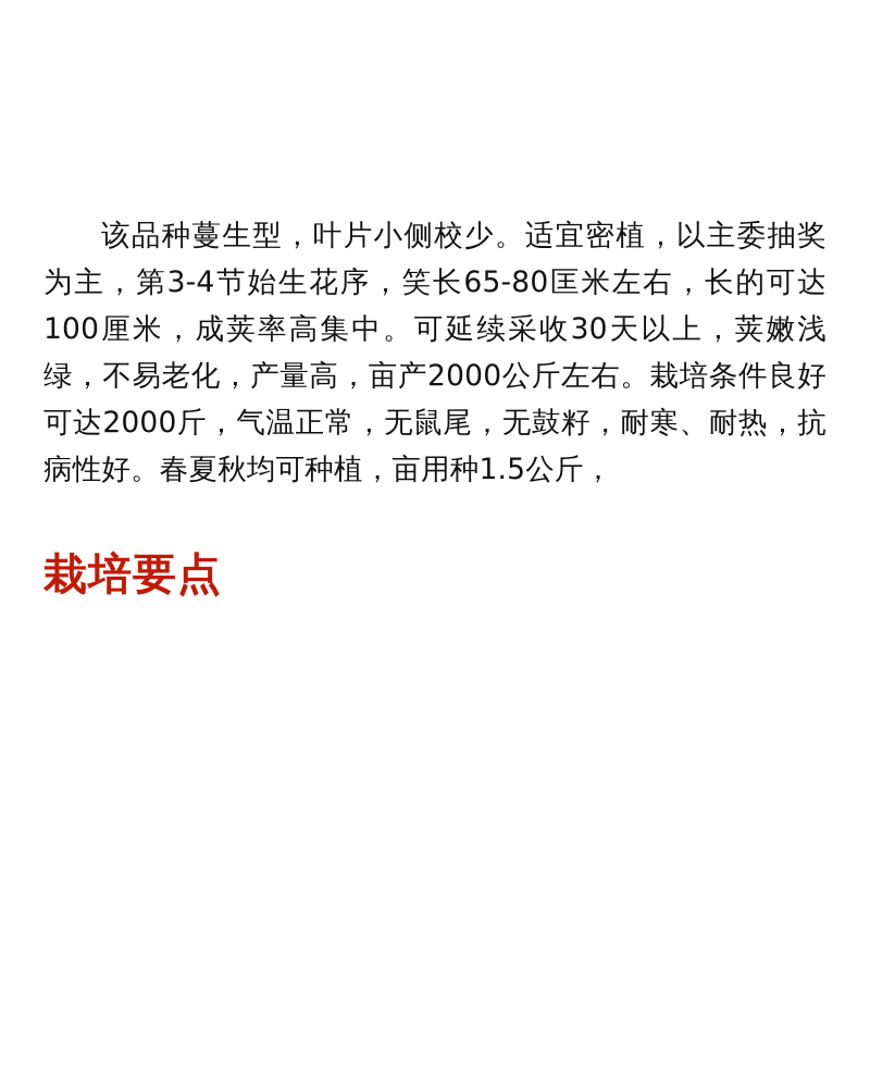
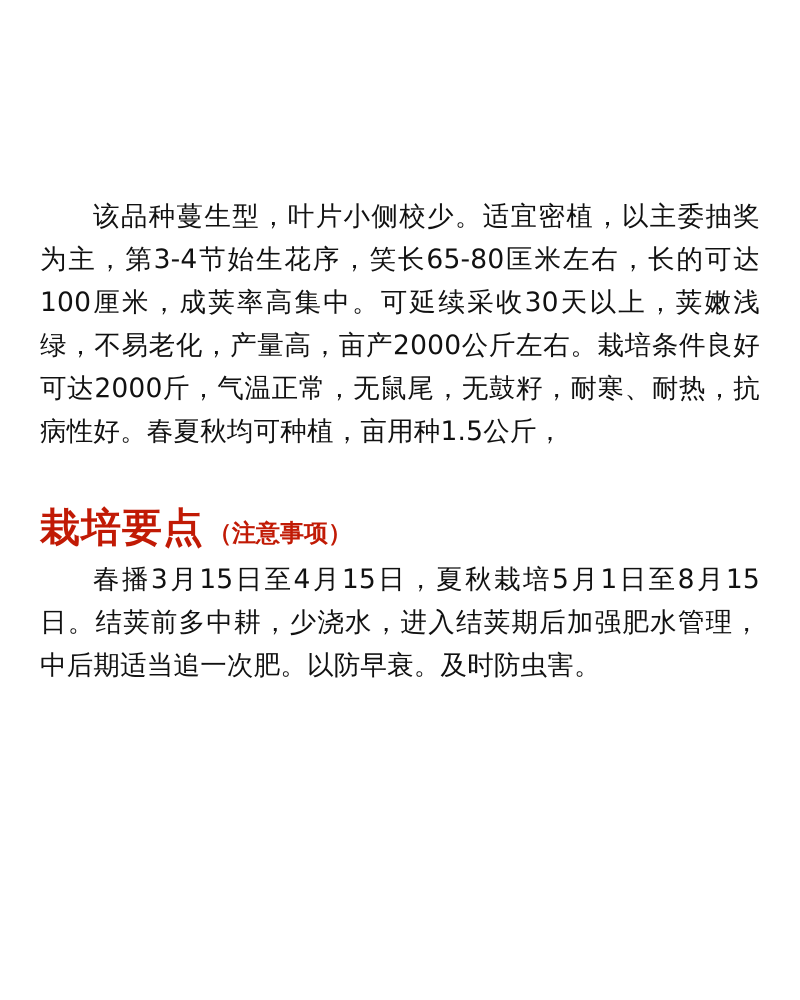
  该品种蔓生型，叶片小侧校少。适宜密植，以主委抽奖为主，第3-4节始生花序，笑长65-80匡米左右，长的可达100厘米，成荚率高集中。可延续采收30天以上，荚嫩浅绿，不易老化，产量高，亩产2000公斤左右。栽培条件良好可达2000斤，气温正常，无鼠尾，无鼓籽，耐寒、耐热，抗病性好。春夏秋均可种植，亩用种1.5公斤，
  栽培要点
+ （注意事项）
+ 春播3月15日至4月15日，夏秋栽培5月1日至8月15日。结荚前多中耕，少浇水，进入结荚期后加强肥水管理，中后期适当追一次肥。以防早衰。及时防虫害。
